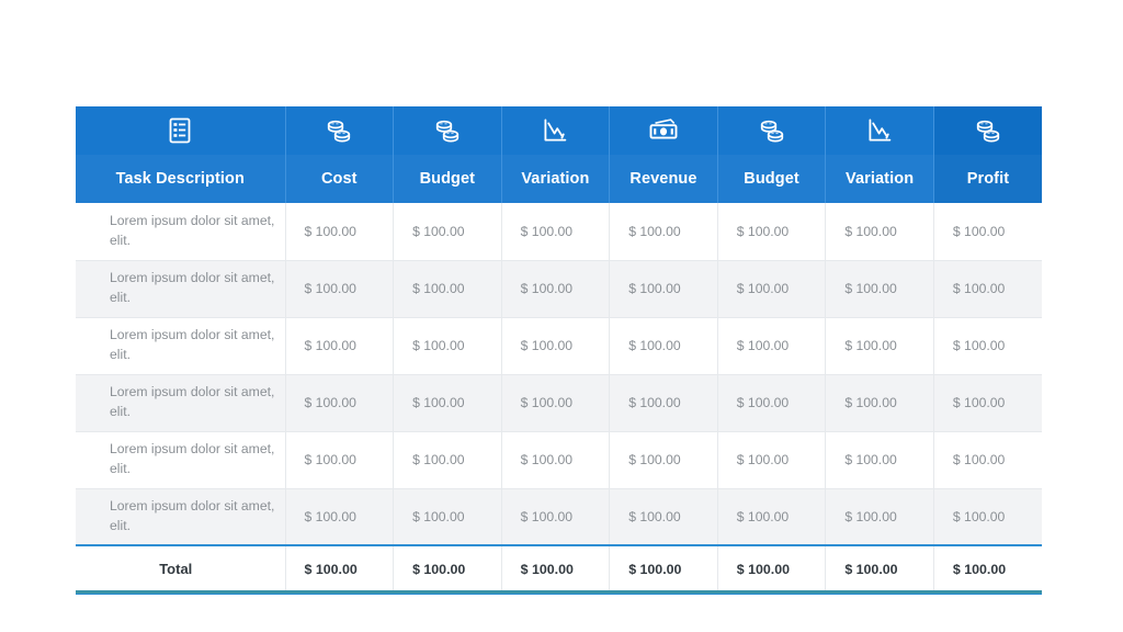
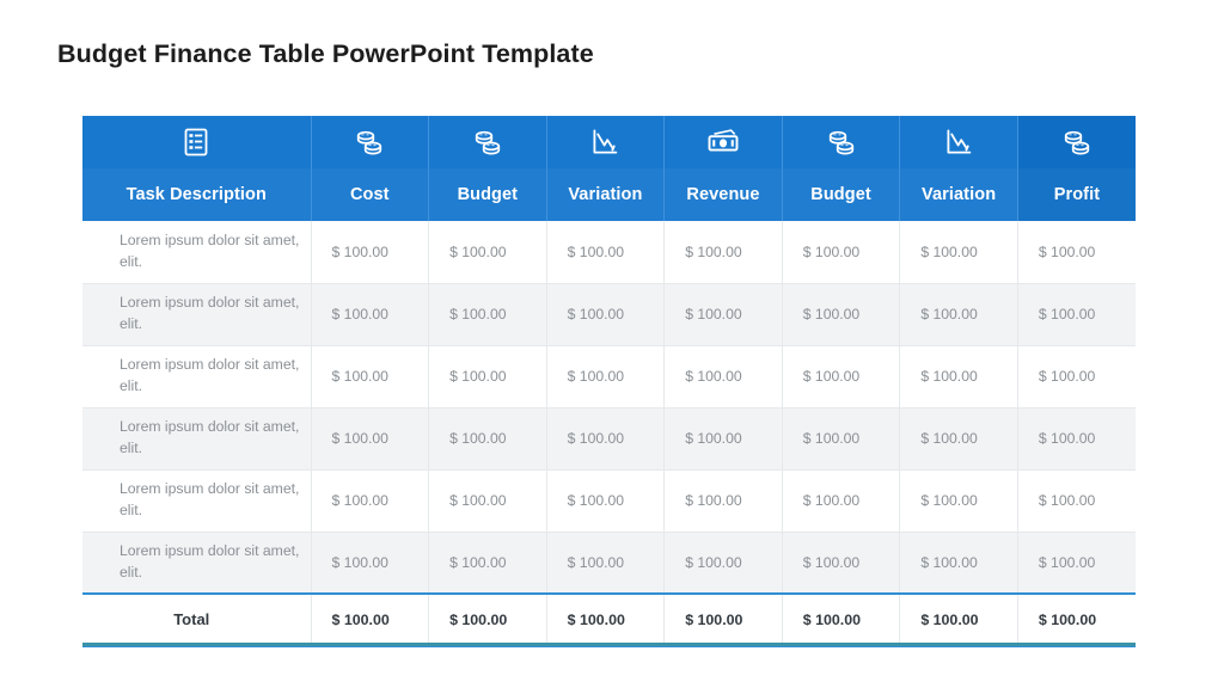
+ Budget Finance Table PowerPoint Template
  Task Description	Cost	Budget	Variation	Revenue	Budget	Variation	Profit
  Lorem ipsum dolor sit amet, elit.	$ 100.00	$ 100.00	$ 100.00	$ 100.00	$ 100.00	$ 100.00	$ 100.00
  Lorem ipsum dolor sit amet, elit.	$ 100.00	$ 100.00	$ 100.00	$ 100.00	$ 100.00	$ 100.00	$ 100.00
  Lorem ipsum dolor sit amet, elit.	$ 100.00	$ 100.00	$ 100.00	$ 100.00	$ 100.00	$ 100.00	$ 100.00
  Lorem ipsum dolor sit amet, elit.	$ 100.00	$ 100.00	$ 100.00	$ 100.00	$ 100.00	$ 100.00	$ 100.00
  Lorem ipsum dolor sit amet, elit.	$ 100.00	$ 100.00	$ 100.00	$ 100.00	$ 100.00	$ 100.00	$ 100.00
  Lorem ipsum dolor sit amet, elit.	$ 100.00	$ 100.00	$ 100.00	$ 100.00	$ 100.00	$ 100.00	$ 100.00
  Total	$ 100.00	$ 100.00	$ 100.00	$ 100.00	$ 100.00	$ 100.00	$ 100.00
